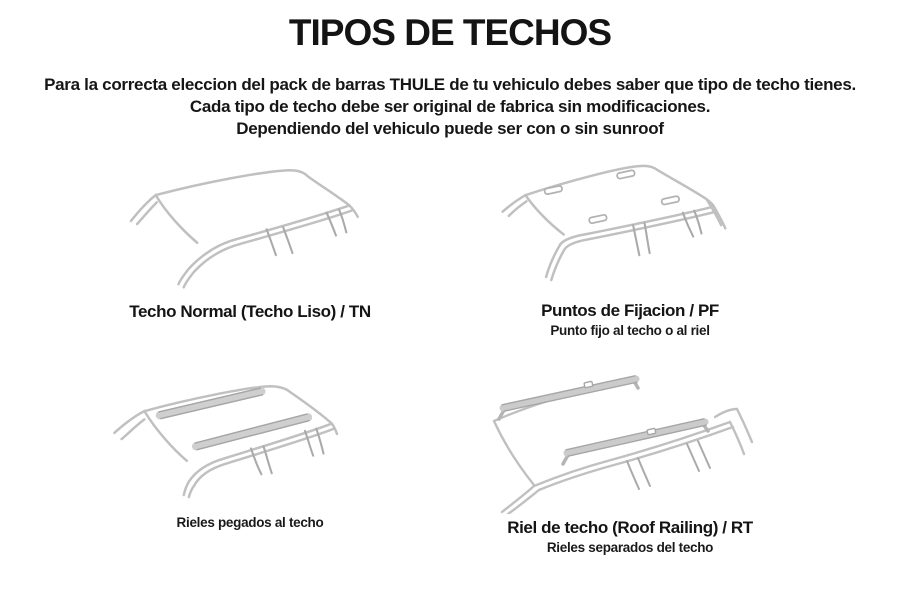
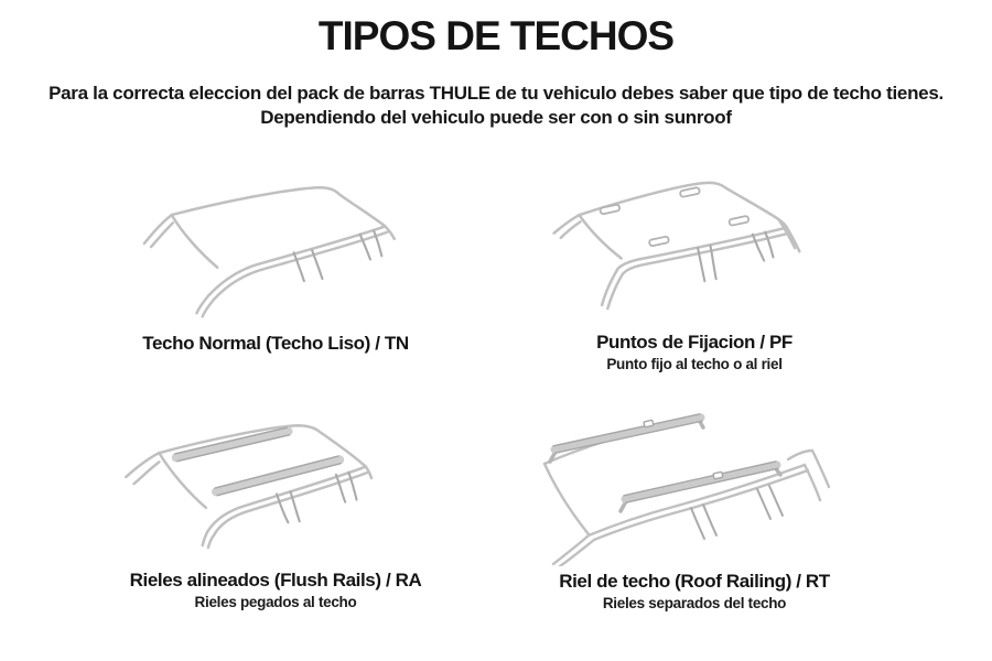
  TIPOS DE TECHOS
  Para la correcta eleccion del pack de barras THULE de tu vehiculo debes saber que tipo de techo tienes.
- Cada tipo de techo debe ser original de fabrica sin modificaciones.
  Dependiendo del vehiculo puede ser con o sin sunroof
  Techo Normal (Techo Liso) / TN
  Puntos de Fijacion / PF
  Punto fijo al techo o al riel
+ Rieles alineados (Flush Rails) / RA
  Rieles pegados al techo
  Riel de techo (Roof Railing) / RT
  Rieles separados del techo
